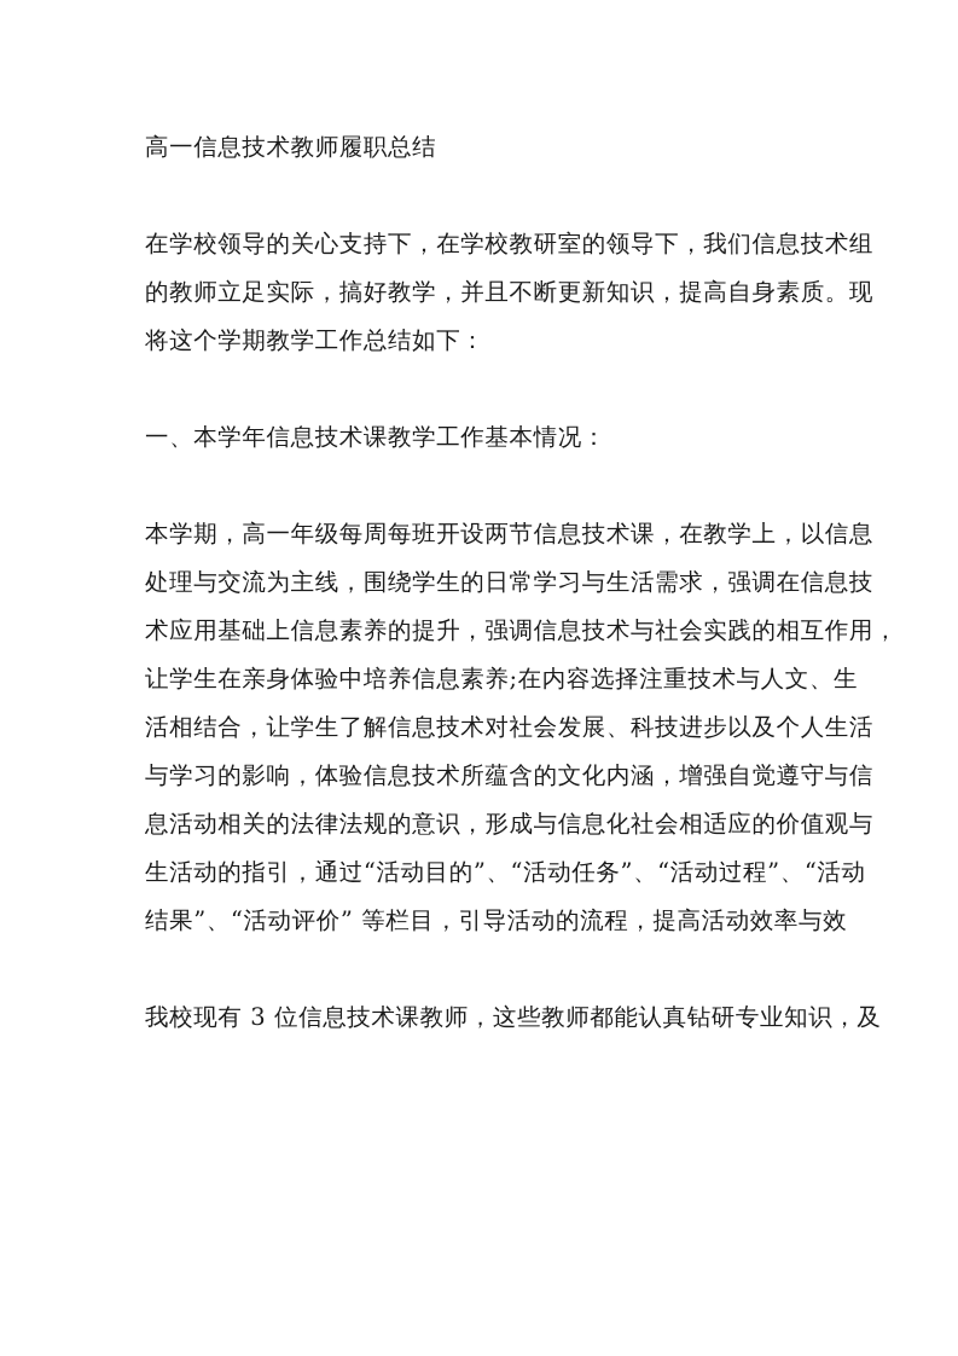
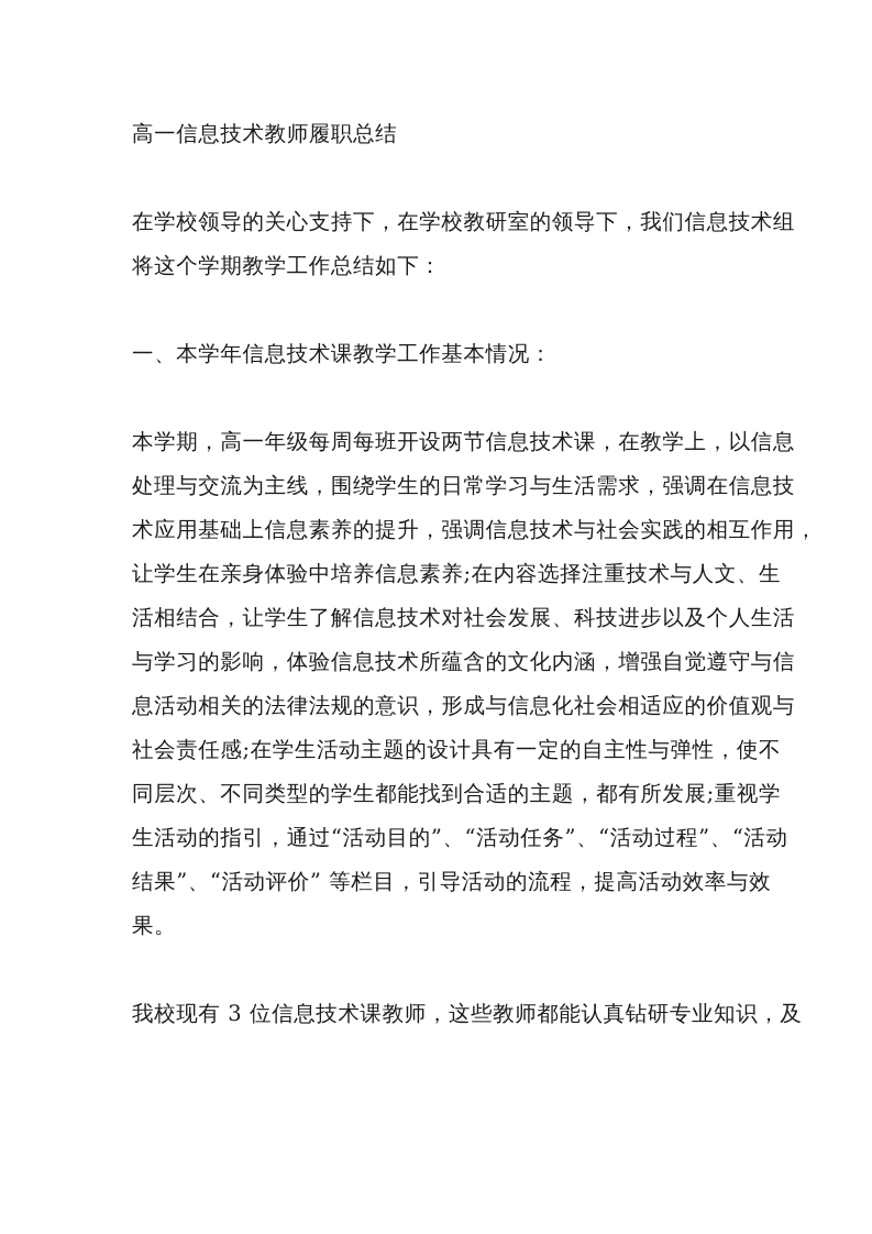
  高一信息技术教师履职总结
  在学校领导的关心支持下，在学校教研室的领导下，我们信息技术组
- 的教师立足实际，搞好教学，并且不断更新知识，提高自身素质。现
  将这个学期教学工作总结如下：
  一、本学年信息技术课教学工作基本情况：
  本学期，高一年级每周每班开设两节信息技术课，在教学上，以信息
  处理与交流为主线，围绕学生的日常学习与生活需求，强调在信息技
  术应用基础上信息素养的提升，强调信息技术与社会实践的相互作用，
  让学生在亲身体验中培养信息素养;在内容选择注重技术与人文、生
  活相结合，让学生了解信息技术对社会发展、科技进步以及个人生活
  与学习的影响，体验信息技术所蕴含的文化内涵，增强自觉遵守与信
  息活动相关的法律法规的意识，形成与信息化社会相适应的价值观与
+ 社会责任感;在学生活动主题的设计具有一定的自主性与弹性，使不
+ 同层次、不同类型的学生都能找到合适的主题，都有所发展;重视学
  生活动的指引，通过“活动目的”、“活动任务”、“活动过程”、“活动
  结果”、“活动评价” 等栏目，引导活动的流程，提高活动效率与效
+ 果。
  我校现有 3 位信息技术课教师，这些教师都能认真钻研专业知识，及
